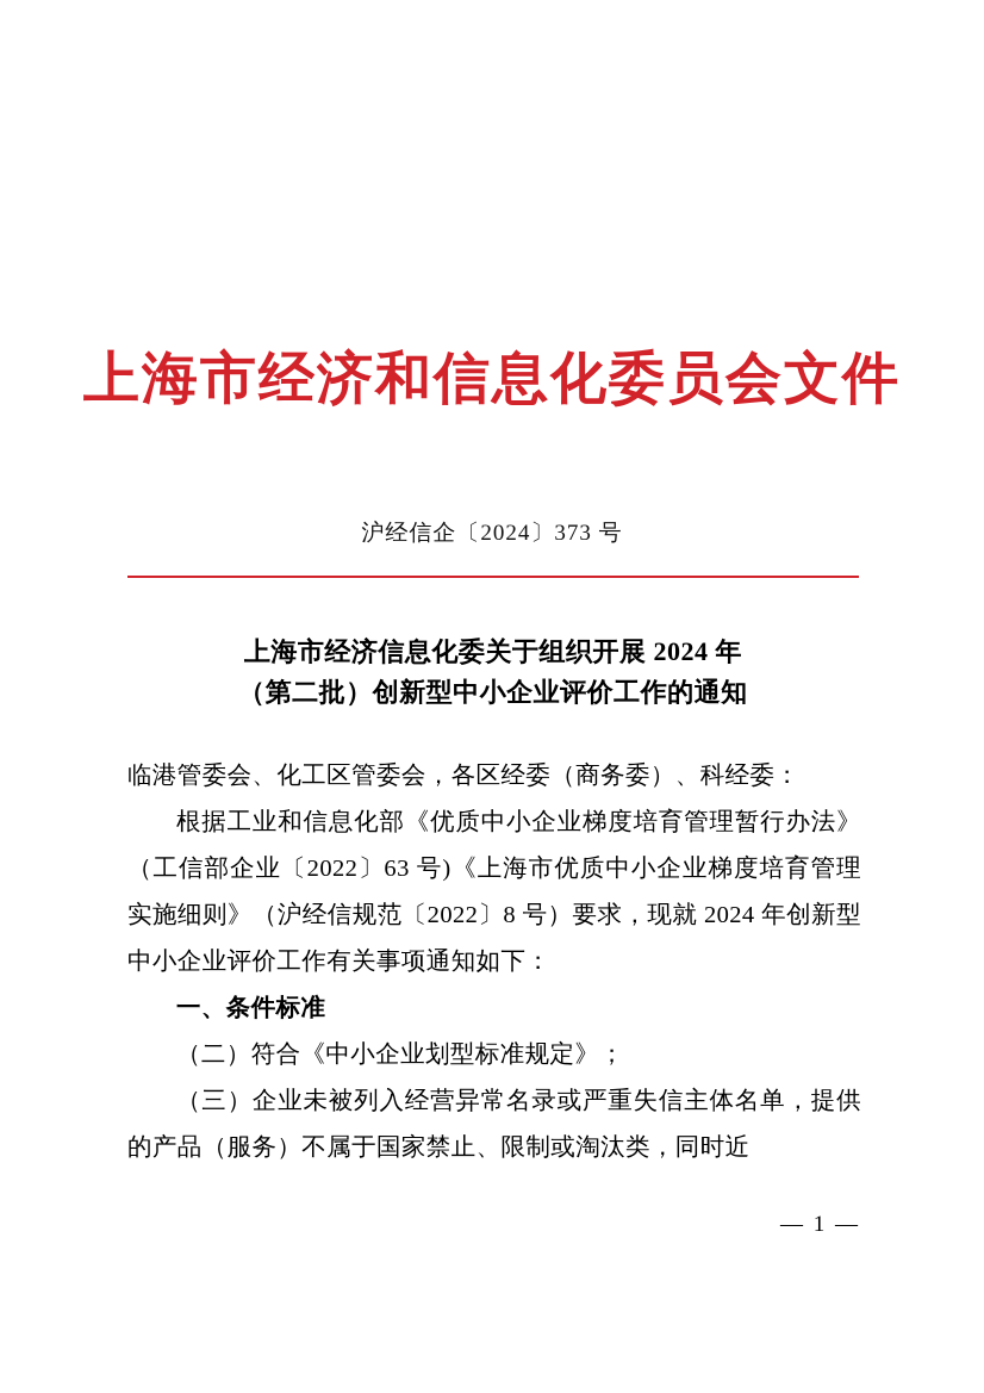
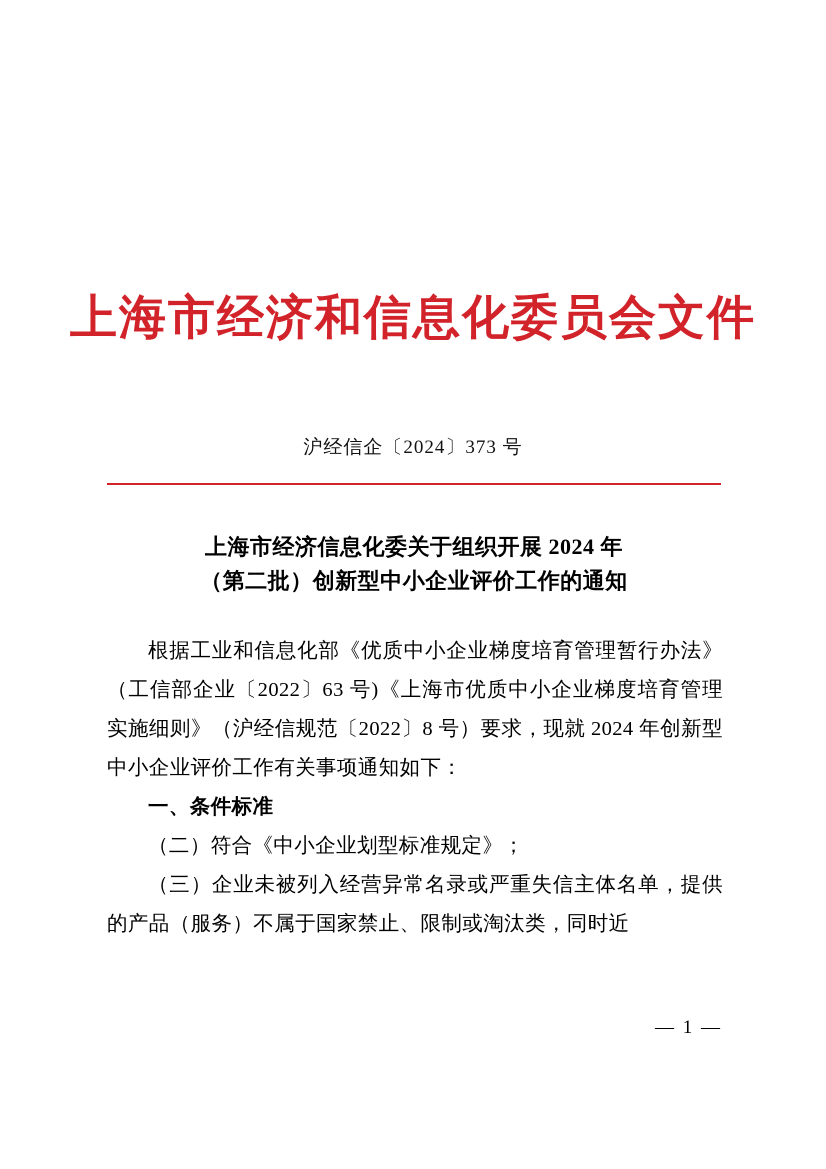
  上海市经济和信息化委员会文件
  沪经信企〔2024〕373 号
  上海市经济信息化委关于组织开展 2024 年
  （第二批）创新型中小企业评价工作的通知
- 临港管委会、化工区管委会，各区经委（商务委）、科经委：
  根据工业和信息化部《优质中小企业梯度培育管理暂行办法》（工信部企业〔2022〕63 号)《上海市优质中小企业梯度培育管理实施细则》（沪经信规范〔2022〕8 号）要求，现就 2024 年创新型中小企业评价工作有关事项通知如下：
  一、条件标准
  （二）符合《中小企业划型标准规定》；
  （三）企业未被列入经营异常名录或严重失信主体名单，提供的产品（服务）不属于国家禁止、限制或淘汰类，同时近
  — 1 —
